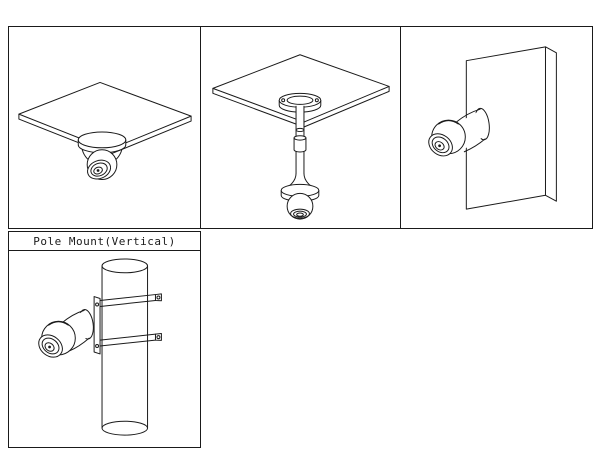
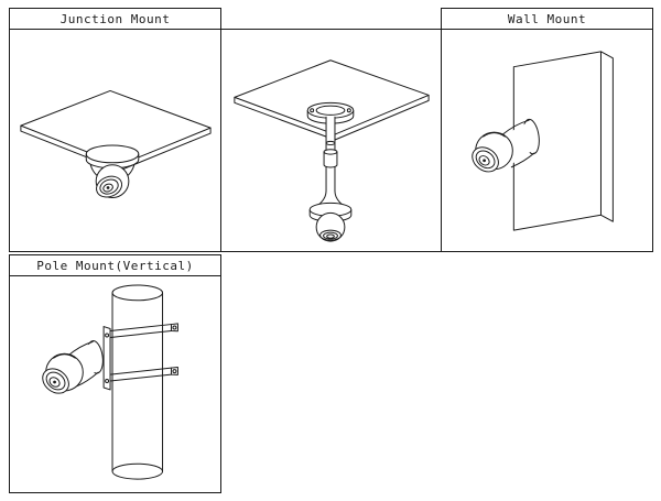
+ Junction Mount
+ Wall Mount
  Pole Mount(Vertical)
